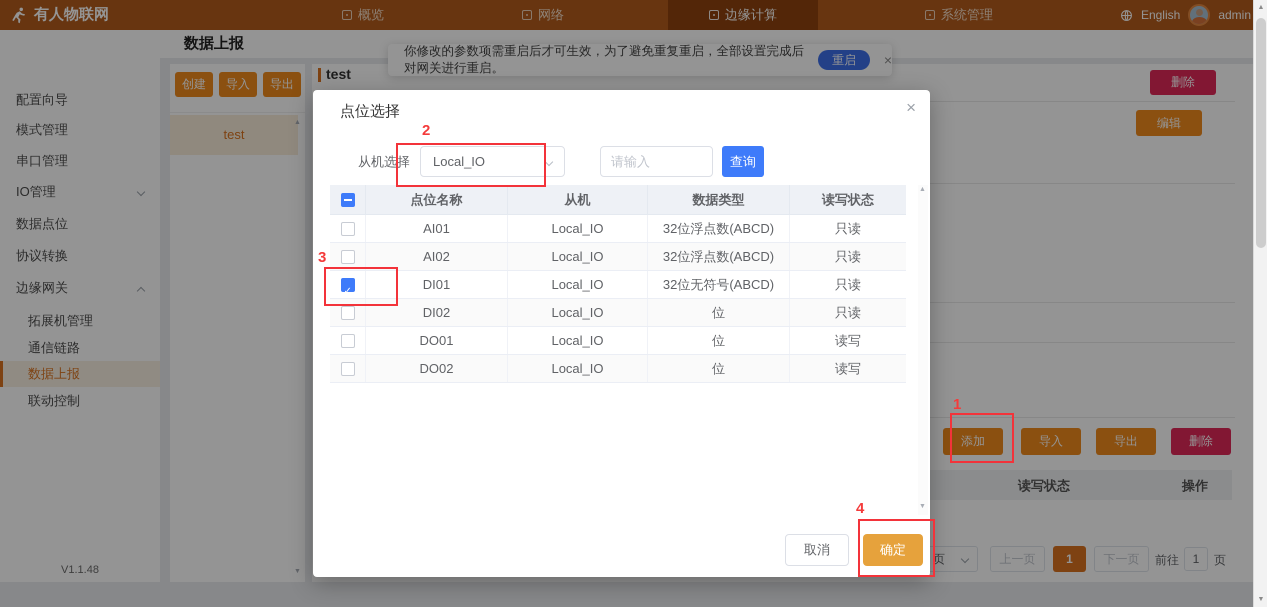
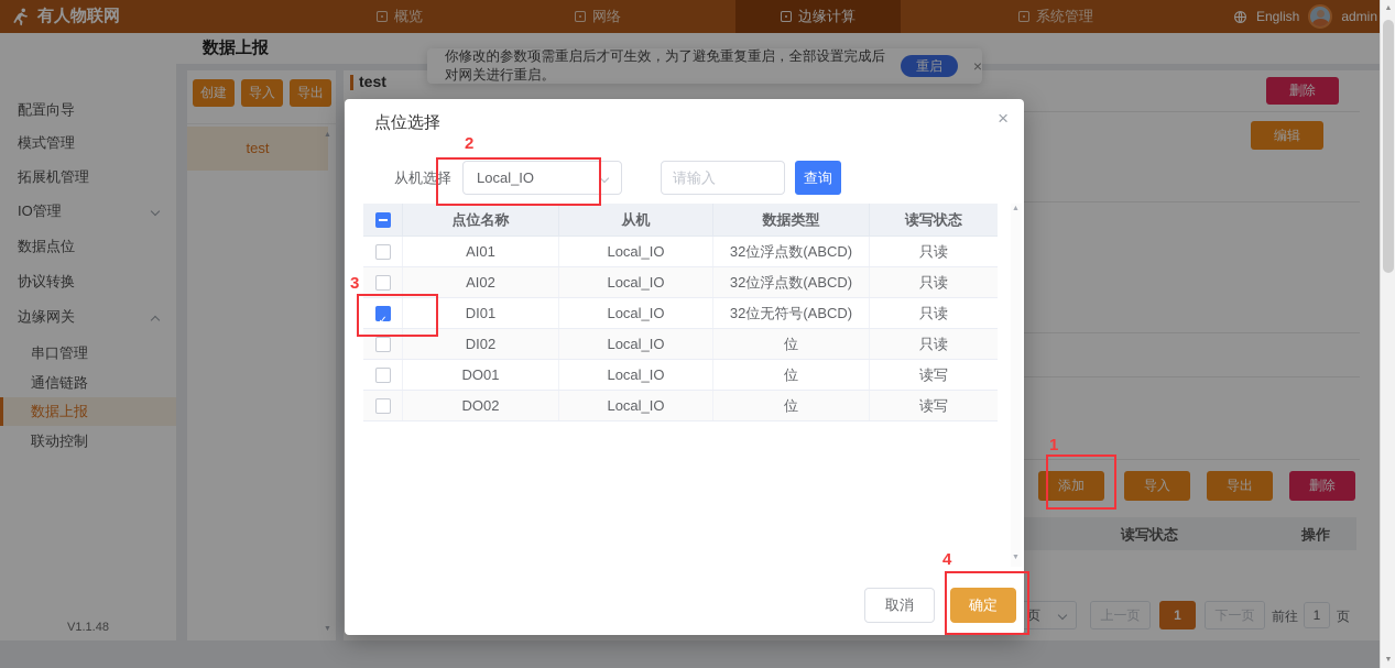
  有人物联网
  概览
  网络
  边缘计算
  系统管理
  English
  admin
  配置向导
  模式管理
- 串口管理
+ 拓展机管理
  IO管理
  数据点位
  协议转换
  边缘网关
- 拓展机管理
+ 串口管理
  通信链路
  数据上报
  联动控制
  V1.1.48
  数据上报
  创建
  导入
  导出
  test
  test
  删除
  编辑
  添加
  导入
  导出
  删除
  读写状态
  操作
  页
  上一页
  1
  下一页
  前往
  1
  页
  你修改的参数项需重启后才可生效，为了避免重复重启，全部设置完成后对网关进行重启。
  重启
  ×
  点位选择
  ×
  从机选择
  Local_IO
  请输入
  查询
  点位名称
  从机
  数据类型
  读写状态
  AI01
  Local_IO
  32位浮点数(ABCD)
  只读
  AI02
  Local_IO
  32位浮点数(ABCD)
  只读
  DI01
  Local_IO
  32位无符号(ABCD)
  只读
  DI02
  Local_IO
  位
  只读
  DO01
  Local_IO
  位
  读写
  DO02
  Local_IO
  位
  读写
  取消
  确定
  1
  2
  3
  4
